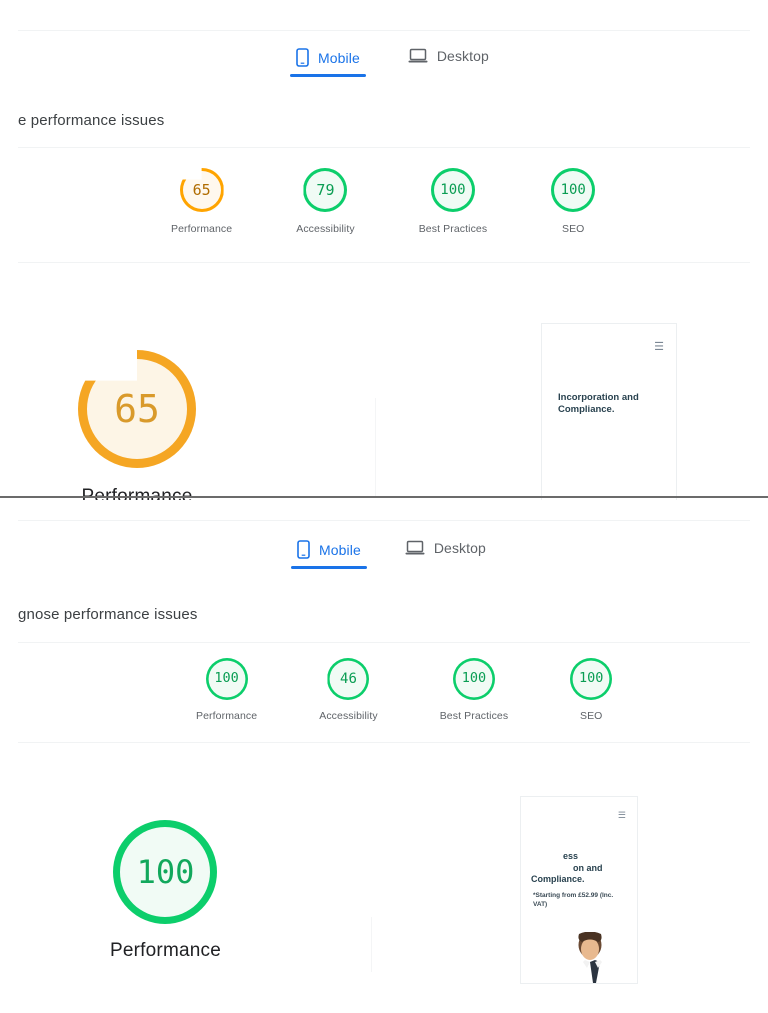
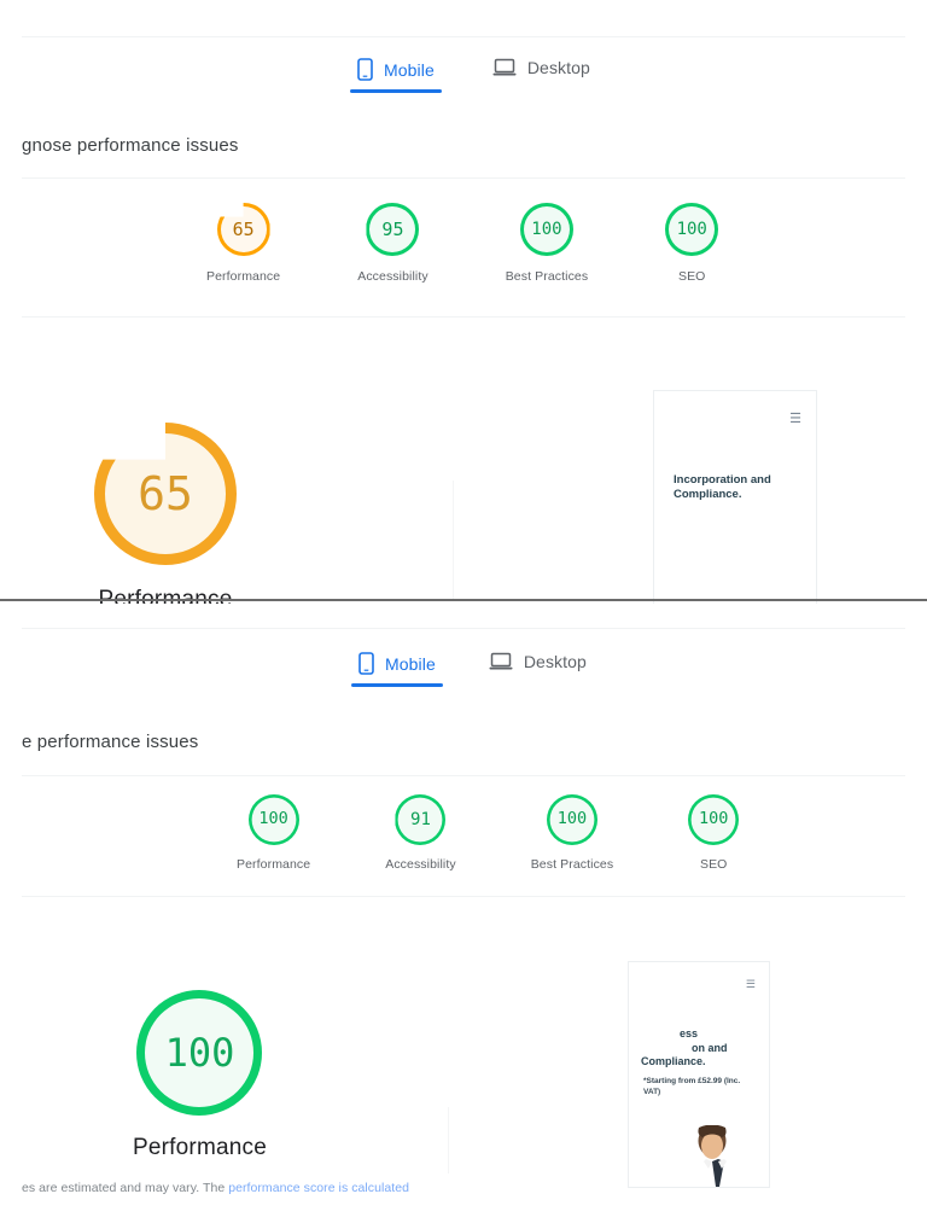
  Mobile
  Desktop
- e performance issues
+ gnose performance issues
  65
  Performance
- 79
+ 95
  Accessibility
  100
  Best Practices
  100
  SEO
  65
  ☰
  Incorporation and Compliance.
  Mobile
  Desktop
- gnose performance issues
+ e performance issues
  100
  Performance
- 46
+ 91
  Accessibility
  100
  Best Practices
  100
  SEO
  100
  Performance
  ☰
  ess
  on and
  Compliance.
+ es are estimated and may vary. The performance score is calculated
